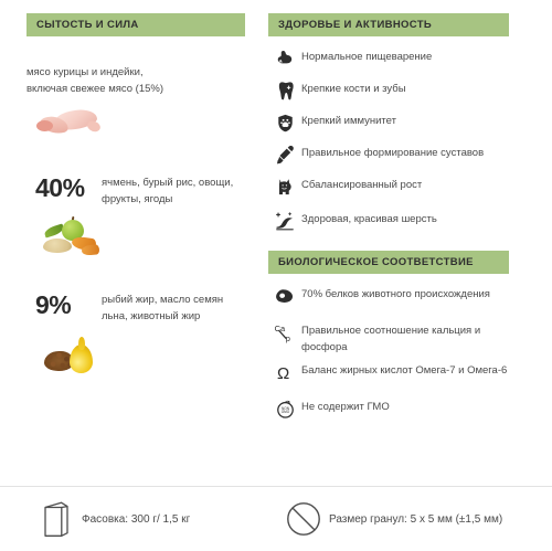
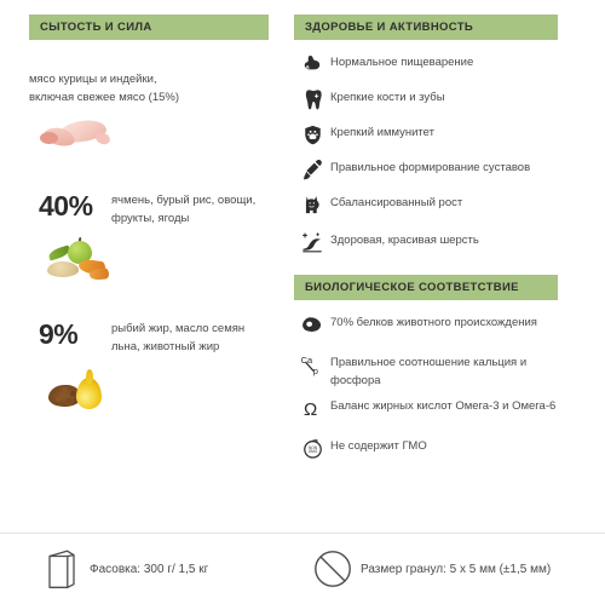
  СЫТОСТЬ И СИЛА
  мясо курицы и индейки, включая свежее мясо (15%)
  40%
  ячмень, бурый рис, овощи, фрукты, ягоды
  9%
  рыбий жир, масло семян льна, животный жир
  ЗДОРОВЬЕ И АКТИВНОСТЬ
  Нормальное пищеварение
  Крепкие кости и зубы
  Крепкий иммунитет
  Правильное формирование суставов
  Сбалансированный рост
  Здоровая, красивая шерсть
  БИОЛОГИЧЕСКОЕ СООТВЕТСТВИЕ
  70% белков животного происхождения
  Ca
  p
  Правильное соотношение кальция и фосфора
  Ω
- Баланс жирных кислот Омега-7 и Омега-6
+ Баланс жирных кислот Омега-3 и Омега-6
  Не содержит ГМО
  Фасовка: 300 г/ 1,5 кг
  Размер гранул: 5 x 5 мм (±1,5 мм)
